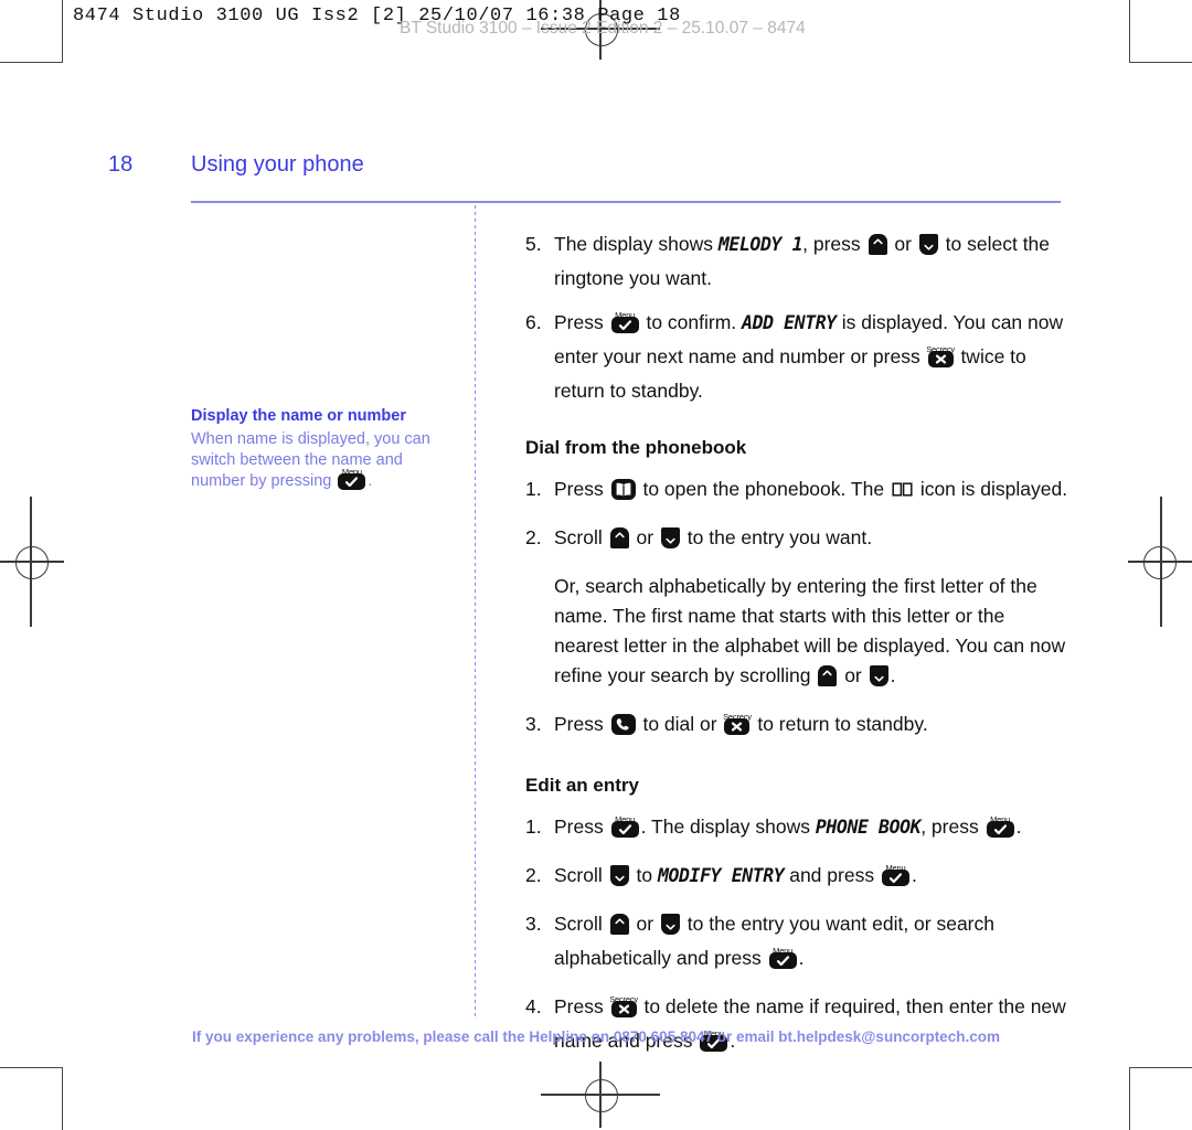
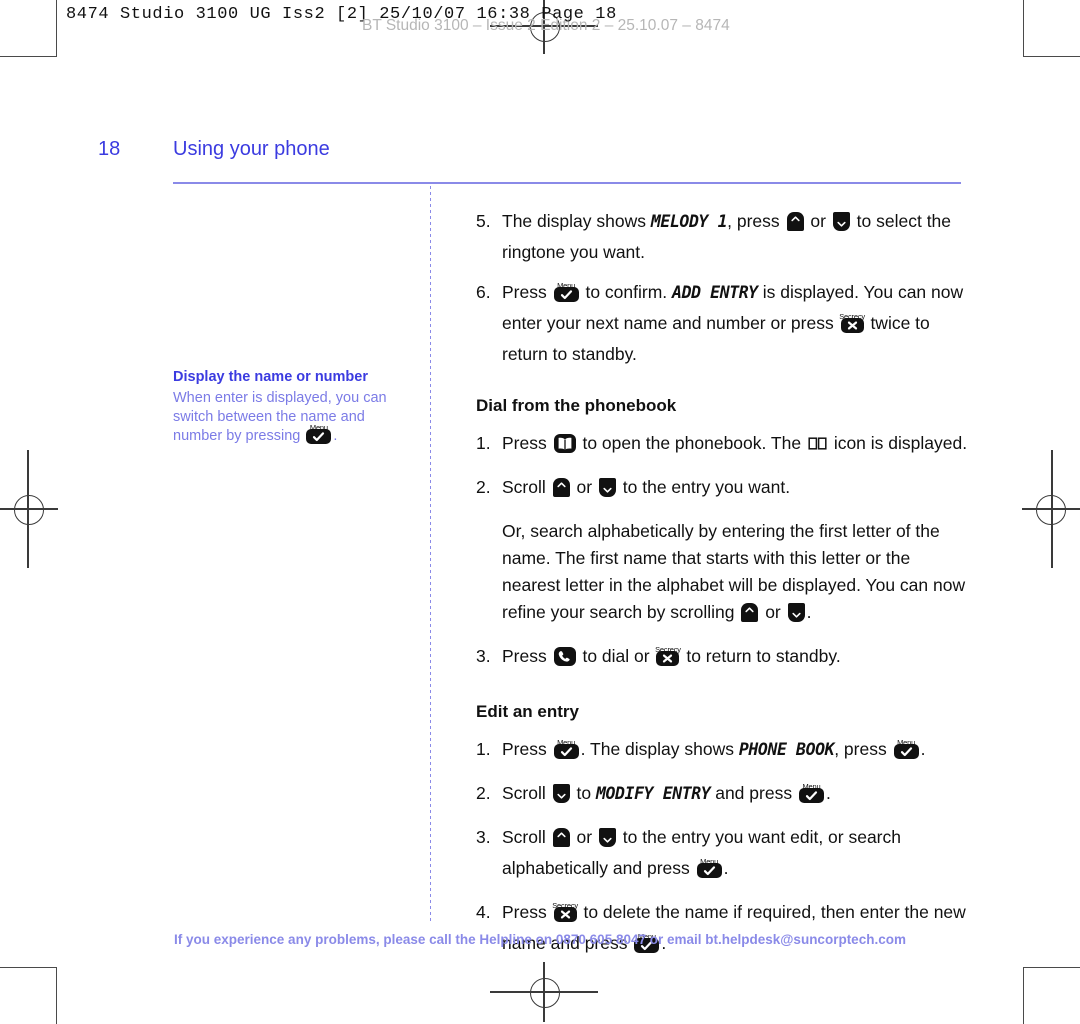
  8474 Studio 3100 UG Iss2 [2] 25/10/07 16:38 Page 18
  BT Studio 3100 – Issue 2 Edition 2 – 25.10.07 – 8474
  18
  Using your phone
  Display the name or number
- When name is displayed, you can switch between the name and number by pressing
+ When enter is displayed, you can switch between the name and number by pressing
  Menu
  .
  5.
  The display shows MELODY 1, press or to select the ringtone you want.
  6.
  Press
  Menu
  to confirm. ADD ENTRY is displayed. You can now enter your next name and number or press
  Secrecy
  twice to return to standby.
  Dial from the phonebook
  1.
  Press to open the phonebook. The icon is displayed.
  2.
  Scroll or to the entry you want.
  Or, search alphabetically by entering the first letter of the name. The first name that starts with this letter or the nearest letter in the alphabet will be displayed. You can now refine your search by scrolling or .
  3.
  Press to dial or
  Secrecy
  to return to standby.
  Edit an entry
  1.
  Press
  Menu
  . The display shows PHONE BOOK, press
  Menu
  .
  2.
  Scroll to MODIFY ENTRY and press
  Menu
  .
  3.
  Scroll or to the entry you want edit, or search alphabetically and press
  Menu
  .
  4.
  Press
  Secrecy
  to delete the name if required, then enter the new name and press
  Menu
  .
  If you experience any problems, please call the Helpline on 0870 605 8047 or email bt.helpdesk@suncorptech.com
